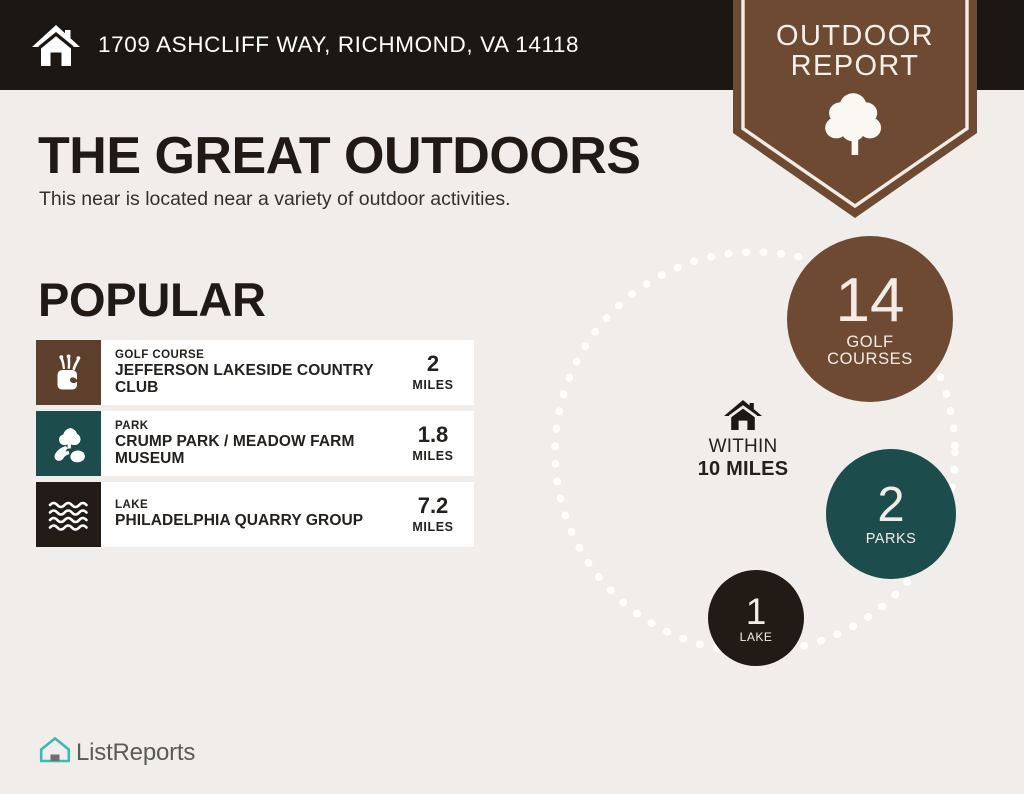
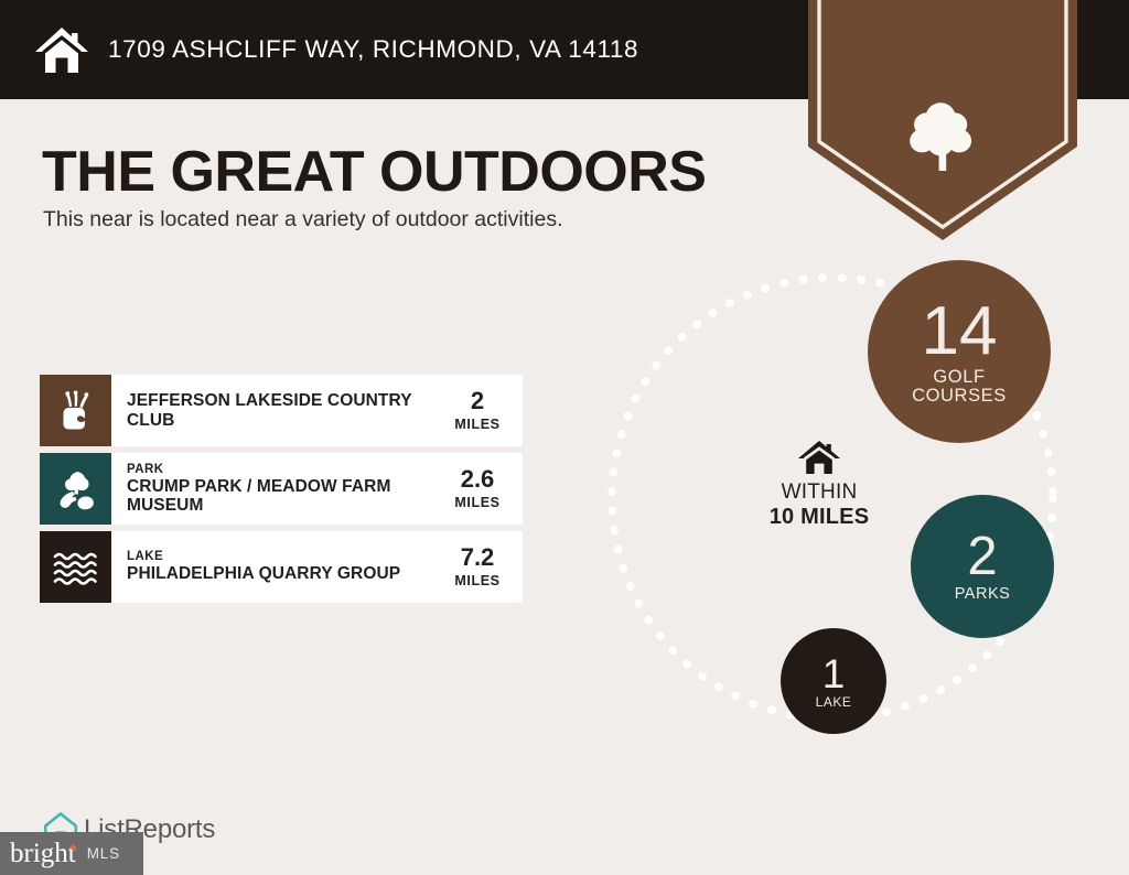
  1709 ASHCLIFF WAY, RICHMOND, VA 14118
- OUTDOOR
- REPORT
  THE GREAT OUTDOORS
  This near is located near a variety of outdoor activities.
- POPULAR
- GOLF COURSE
  JEFFERSON LAKESIDE COUNTRY CLUB
  2
  MILES
  PARK
  CRUMP PARK / MEADOW FARM MUSEUM
- 1.8
+ 2.6
  MILES
  LAKE
  PHILADELPHIA QUARRY GROUP
  7.2
  MILES
  WITHIN
  10 MILES
  14
  GOLF
  COURSES
  2
  PARKS
  1
  LAKE
  ListReports
+ bright
+ ✦
+ MLS
